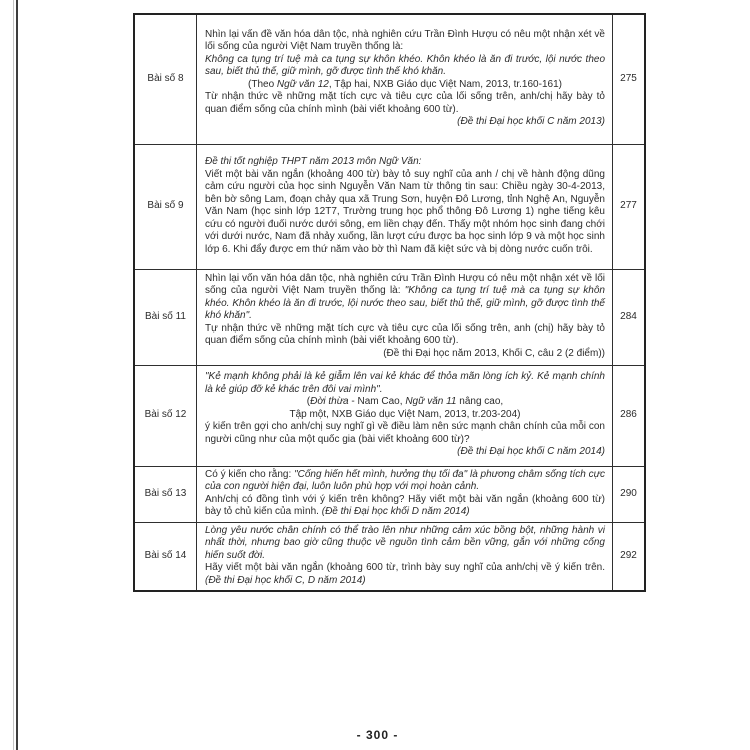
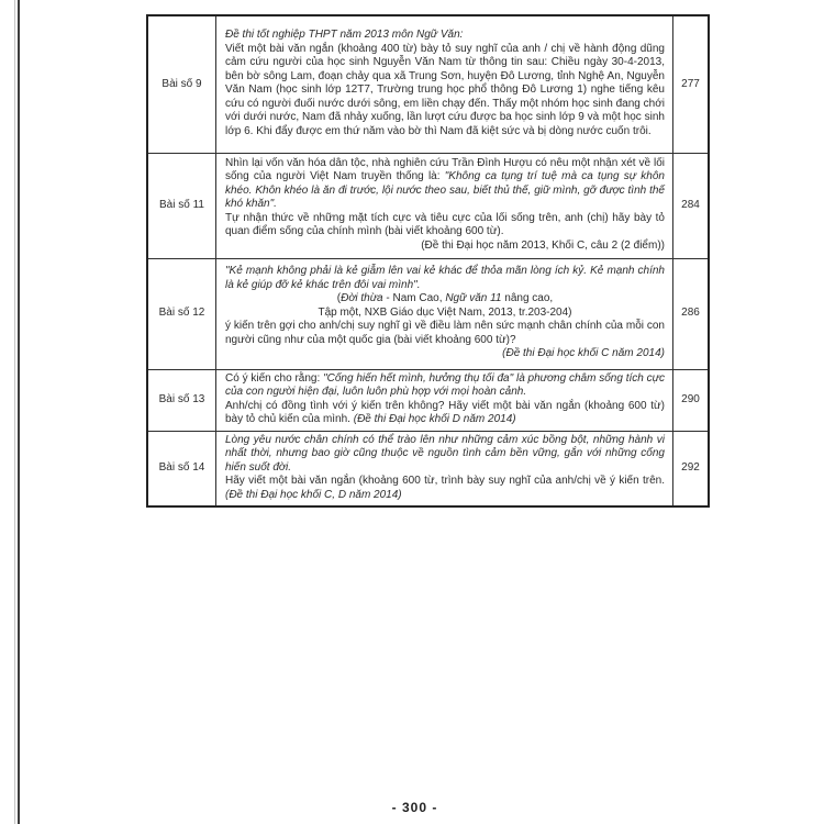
- Bài số 8	Nhìn lại vấn đề văn hóa dân tộc, nhà nghiên cứu Trần Đình Hượu có nêu một nhận xét về lối sống của người Việt Nam truyền thống là:Không ca tụng trí tuệ mà ca tụng sự khôn khéo. Khôn khéo là ăn đi trước, lội nước theo sau, biết thủ thế, giữ mình, gỡ được tình thế khó khăn.(Theo Ngữ văn 12, Tập hai, NXB Giáo dục Việt Nam, 2013, tr.160-161)Từ nhận thức về những mặt tích cực và tiêu cực của lối sống trên, anh/chị hãy bày tỏ quan điểm sống của chính mình (bài viết khoảng 600 từ).(Đề thi Đại học khối C năm 2013)	275
  Bài số 9	Đề thi tốt nghiệp THPT năm 2013 môn Ngữ Văn:Viết một bài văn ngắn (khoảng 400 từ) bày tỏ suy nghĩ của anh / chị về hành động dũng cảm cứu người của học sinh Nguyễn Văn Nam từ thông tin sau: Chiều ngày 30-4-2013, bên bờ sông Lam, đoạn chảy qua xã Trung Sơn, huyện Đô Lương, tỉnh Nghệ An, Nguyễn Văn Nam (học sinh lớp 12T7, Trường trung học phổ thông Đô Lương 1) nghe tiếng kêu cứu có người đuối nước dưới sông, em liền chạy đến. Thấy một nhóm học sinh đang chới với dưới nước, Nam đã nhảy xuống, lần lượt cứu được ba học sinh lớp 9 và một học sinh lớp 6. Khi đẩy được em thứ năm vào bờ thì Nam đã kiệt sức và bị dòng nước cuốn trôi.	277
  Bài số 11	Nhìn lại vốn văn hóa dân tộc, nhà nghiên cứu Trần Đình Hượu có nêu một nhận xét về lối sống của người Việt Nam truyền thống là: "Không ca tụng trí tuệ mà ca tụng sự khôn khéo. Khôn khéo là ăn đi trước, lội nước theo sau, biết thủ thế, giữ mình, gỡ được tình thế khó khăn".Tự nhận thức về những mặt tích cực và tiêu cực của lối sống trên, anh (chị) hãy bày tỏ quan điểm sống của chính mình (bài viết khoảng 600 từ).(Đề thi Đại học năm 2013, Khối C, câu 2 (2 điểm))	284
  Bài số 12	"Kẻ mạnh không phải là kẻ giẫm lên vai kẻ khác để thỏa mãn lòng ích kỷ. Kẻ mạnh chính là kẻ giúp đỡ kẻ khác trên đôi vai mình".(Đời thừa - Nam Cao, Ngữ văn 11 nâng cao,Tập một, NXB Giáo dục Việt Nam, 2013, tr.203-204)ý kiến trên gợi cho anh/chị suy nghĩ gì về điều làm nên sức mạnh chân chính của mỗi con người cũng như của một quốc gia (bài viết khoảng 600 từ)?(Đề thi Đại học khối C năm 2014)	286
  Bài số 13	Có ý kiến cho rằng: "Cống hiến hết mình, hưởng thụ tối đa" là phương châm sống tích cực của con người hiện đại, luôn luôn phù hợp với mọi hoàn cảnh.Anh/chị có đồng tình với ý kiến trên không? Hãy viết một bài văn ngắn (khoảng 600 từ) bày tỏ chủ kiến của mình. (Đề thi Đại học khối D năm 2014)	290
  Bài số 14	Lòng yêu nước chân chính có thể trào lên như những cảm xúc bồng bột, những hành vi nhất thời, nhưng bao giờ cũng thuộc về nguồn tình cảm bền vững, gắn với những cống hiến suốt đời.Hãy viết một bài văn ngắn (khoảng 600 từ, trình bày suy nghĩ của anh/chị về ý kiến trên. (Đề thi Đại học khối C, D năm 2014)	292
  - 300 -
